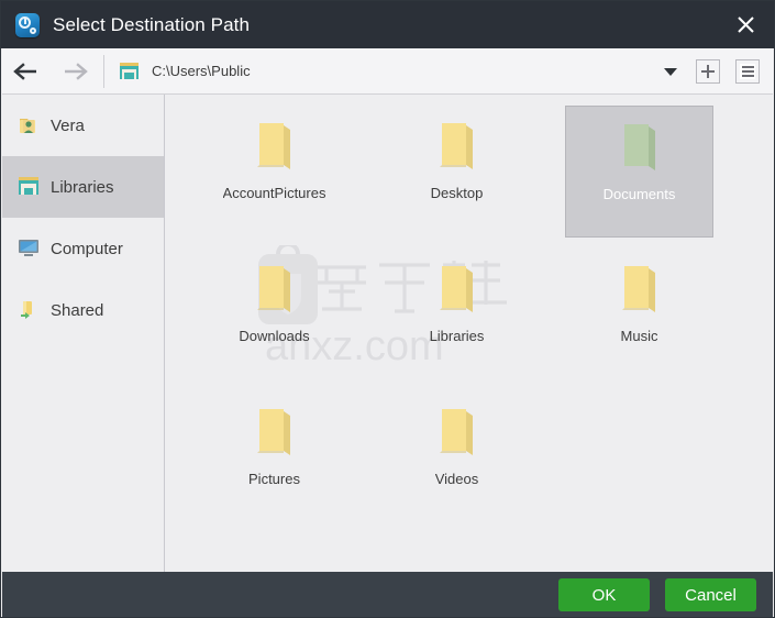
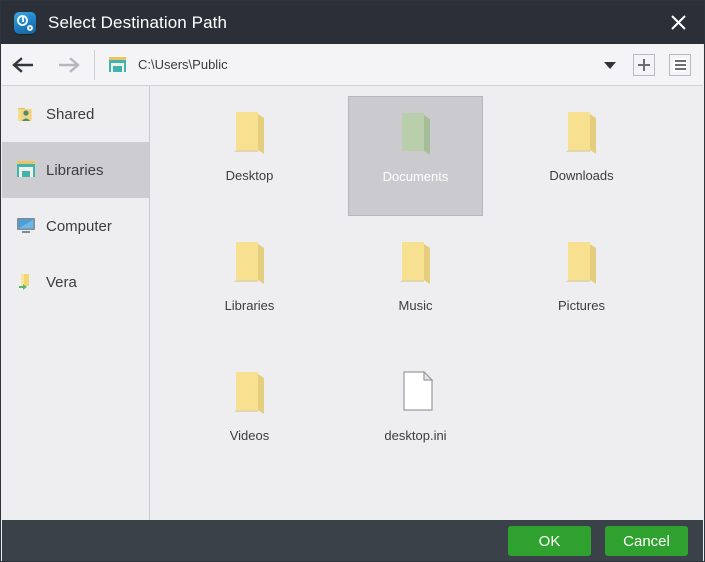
  Select Destination Path
  C:\Users\Public
- Vera
+ Shared
  Libraries
  Computer
- Shared
+ Vera
- anxz.com
- AccountPictures
  Desktop
  Documents
  Downloads
  Libraries
  Music
  Pictures
  Videos
+ desktop.ini
  OK
  Cancel
